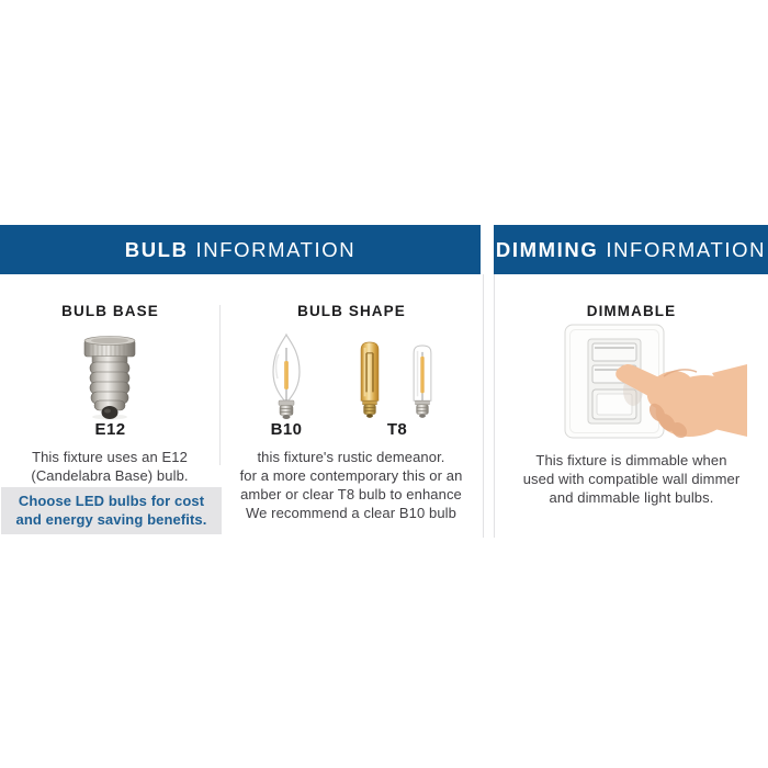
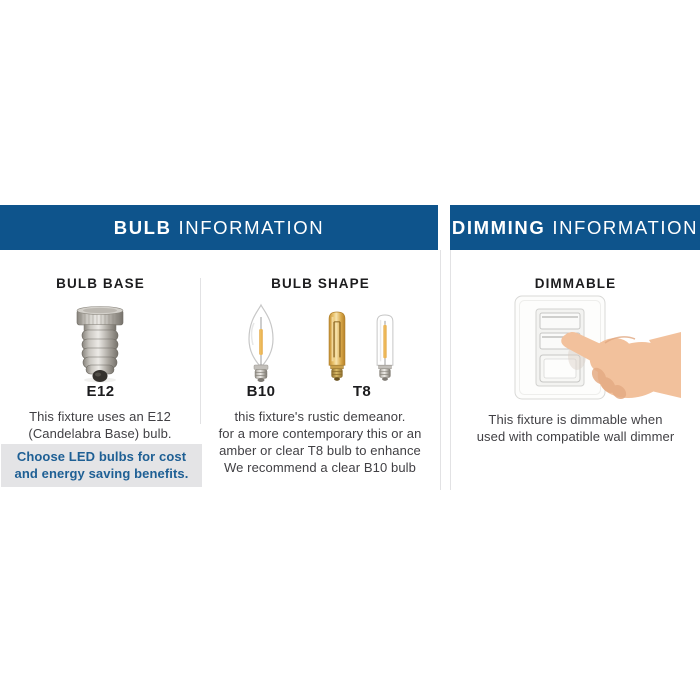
  BULB
  INFORMATION
  DIMMING
  INFORMATION
  BULB BASE
  E12
  This fixture uses an E12
  (Candelabra Base) bulb.
  Choose LED bulbs for cost
  and energy saving benefits.
  BULB SHAPE
  B10
  T8
  this fixture's rustic demeanor.
  for a more contemporary this or an
  amber or clear T8 bulb to enhance
  We recommend a clear B10 bulb
  DIMMABLE
  This fixture is dimmable when
  used with compatible wall dimmer
- and dimmable light bulbs.
